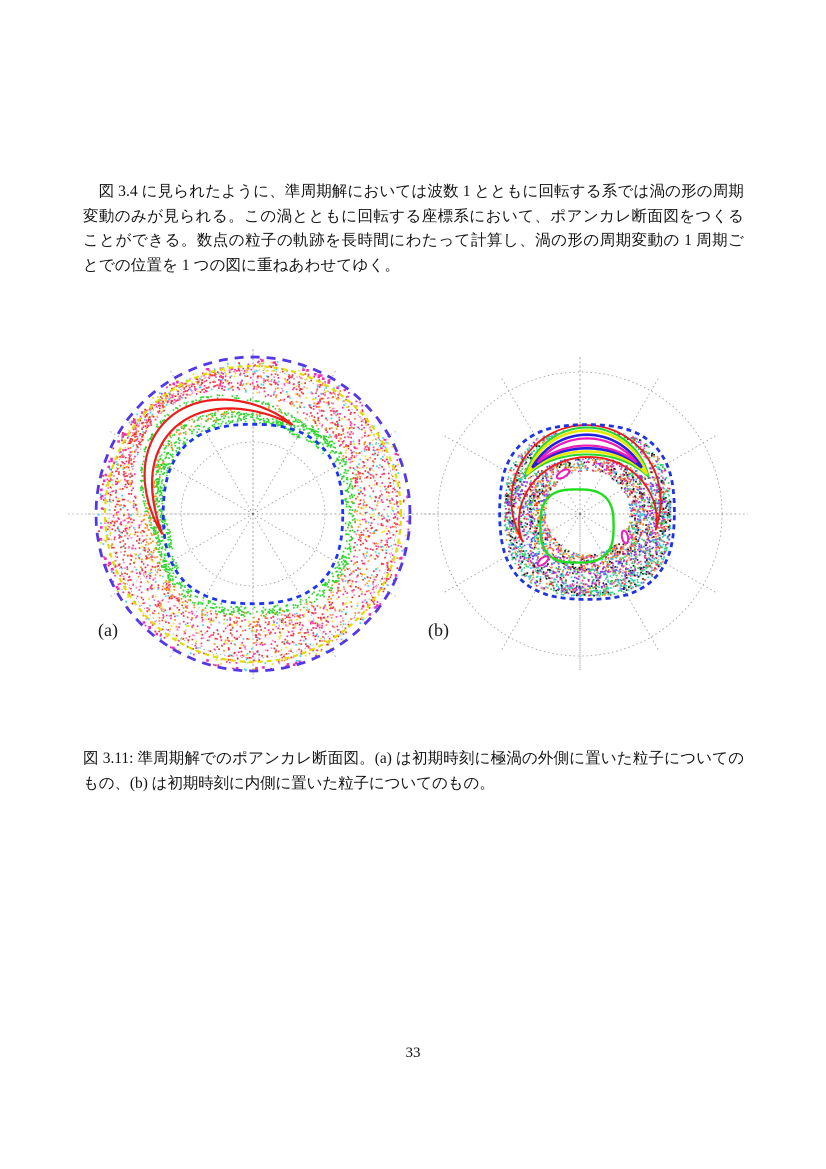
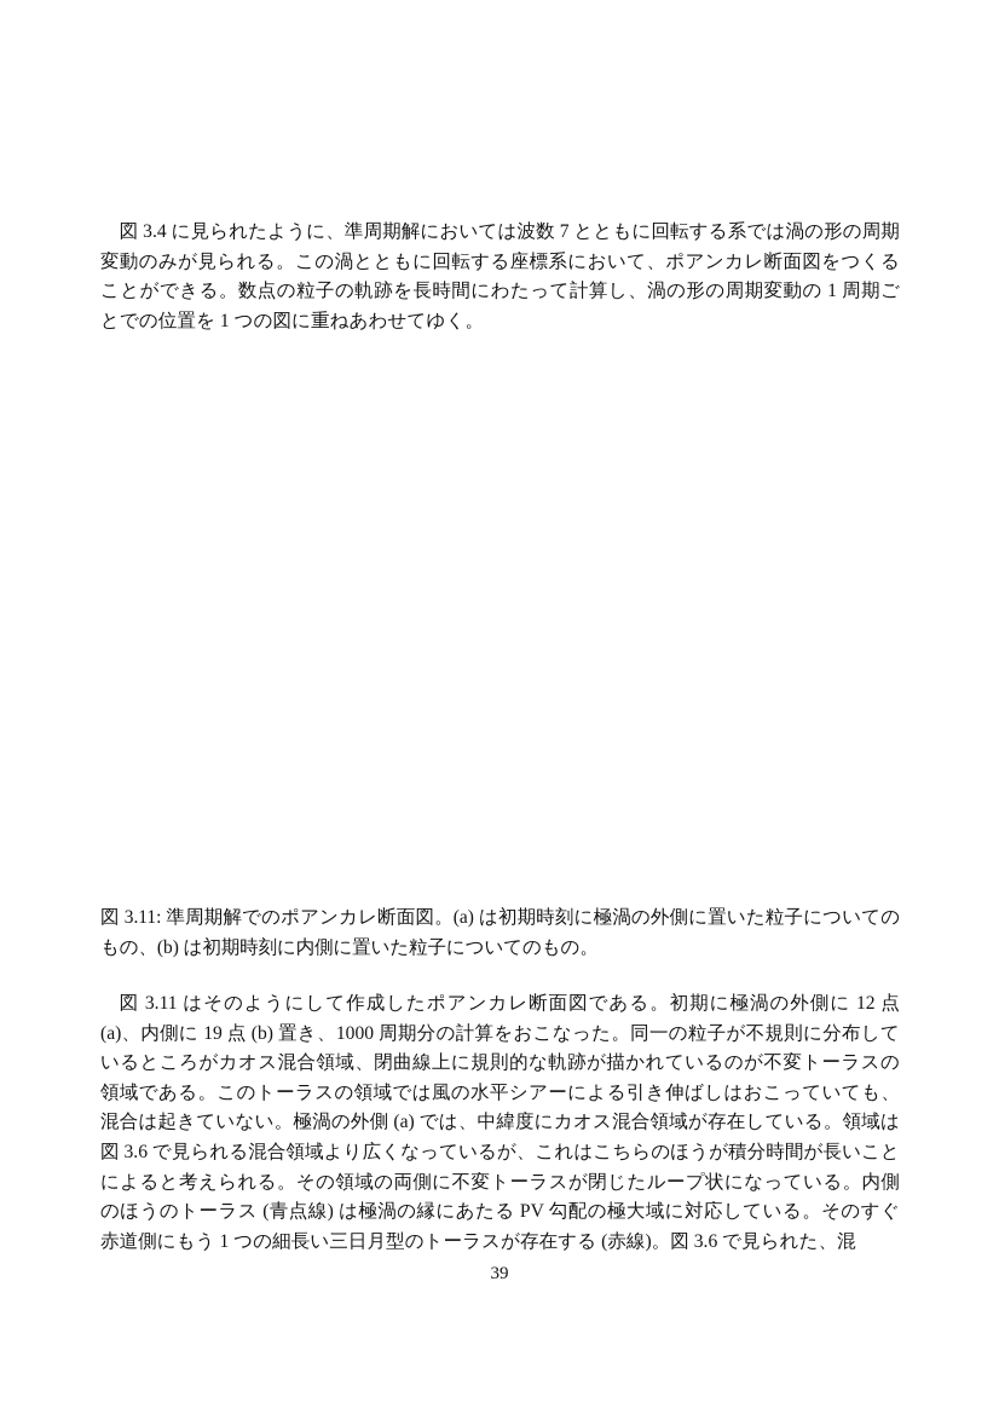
- 図 3.4 に見られたように、準周期解においては波数 1 とともに回転する系では渦の形の周期変動のみが見られる。この渦とともに回転する座標系において、ポアンカレ断面図をつくることができる。数点の粒子の軌跡を長時間にわたって計算し、渦の形の周期変動の 1 周期ごとでの位置を 1 つの図に重ねあわせてゆく。
+ 図 3.4 に見られたように、準周期解においては波数 7 とともに回転する系では渦の形の周期変動のみが見られる。この渦とともに回転する座標系において、ポアンカレ断面図をつくることができる。数点の粒子の軌跡を長時間にわたって計算し、渦の形の周期変動の 1 周期ごとでの位置を 1 つの図に重ねあわせてゆく。
- (a)
- (b)
  図 3.11: 準周期解でのポアンカレ断面図。(a) は初期時刻に極渦の外側に置いた粒子についてのもの、(b) は初期時刻に内側に置いた粒子についてのもの。
+ 図 3.11 はそのようにして作成したポアンカレ断面図である。初期に極渦の外側に 12 点 (a)、内側に 19 点 (b) 置き、1000 周期分の計算をおこなった。同一の粒子が不規則に分布しているところがカオス混合領域、閉曲線上に規則的な軌跡が描かれているのが不変トーラスの領域である。このトーラスの領域では風の水平シアーによる引き伸ばしはおこっていても、混合は起きていない。極渦の外側 (a) では、中緯度にカオス混合領域が存在している。領域は図 3.6 で見られる混合領域より広くなっているが、これはこちらのほうが積分時間が長いことによると考えられる。その領域の両側に不変トーラスが閉じたループ状になっている。内側のほうのトーラス (青点線) は極渦の縁にあたる PV 勾配の極大域に対応している。そのすぐ赤道側にもう 1 つの細長い三日月型のトーラスが存在する (赤線)。図 3.6 で見られた、混
- 33
+ 39
